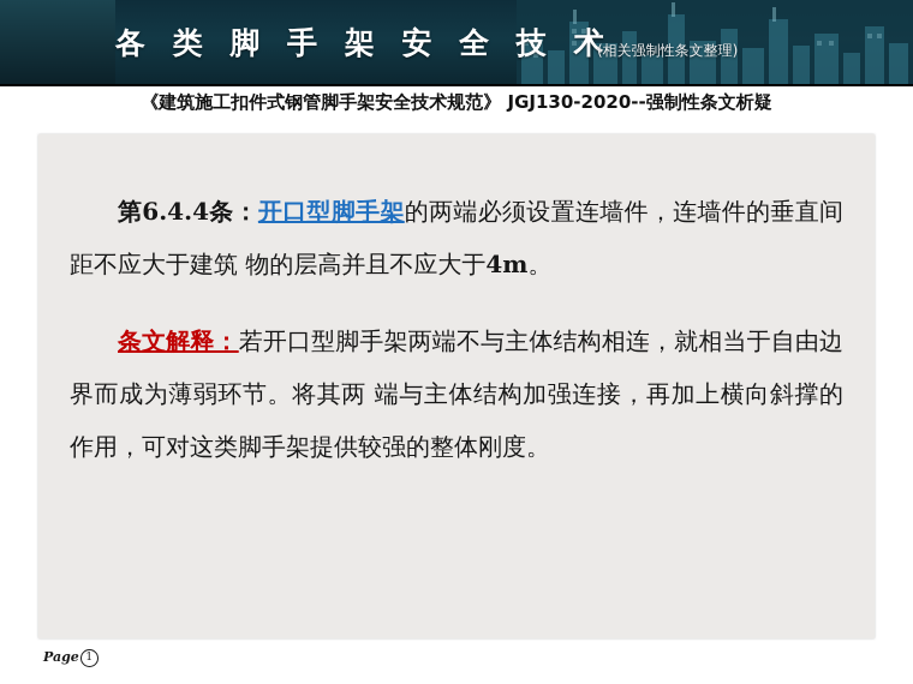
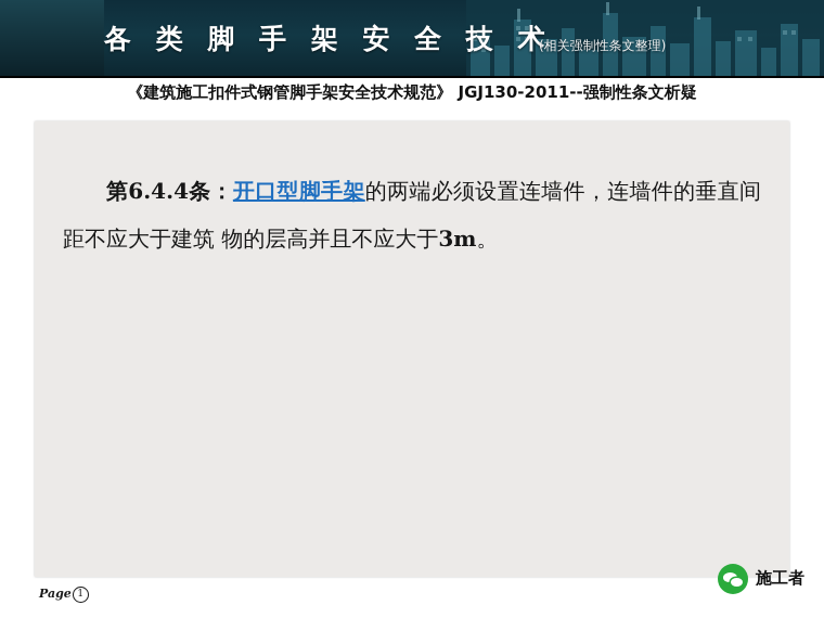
  各 类 脚 手 架 安 全 技 术
  (相关强制性条文整理)
- 《建筑施工扣件式钢管脚手架安全技术规范》 JGJ130-2020--强制性条文析疑
+ 《建筑施工扣件式钢管脚手架安全技术规范》 JGJ130-2011--强制性条文析疑
- 第6.4.4条：开口型脚手架的两端必须设置连墙件，连墙件的垂直间距不应大于建筑 物的层高并且不应大于4m。
+ 第6.4.4条：开口型脚手架的两端必须设置连墙件，连墙件的垂直间距不应大于建筑 物的层高并且不应大于3m。
- 条文解释：若开口型脚手架两端不与主体结构相连，就相当于自由边界而成为薄弱环节。将其两 端与主体结构加强连接，再加上横向斜撑的作用，可对这类脚手架提供较强的整体刚度。
  Page 1
+ 施工者
